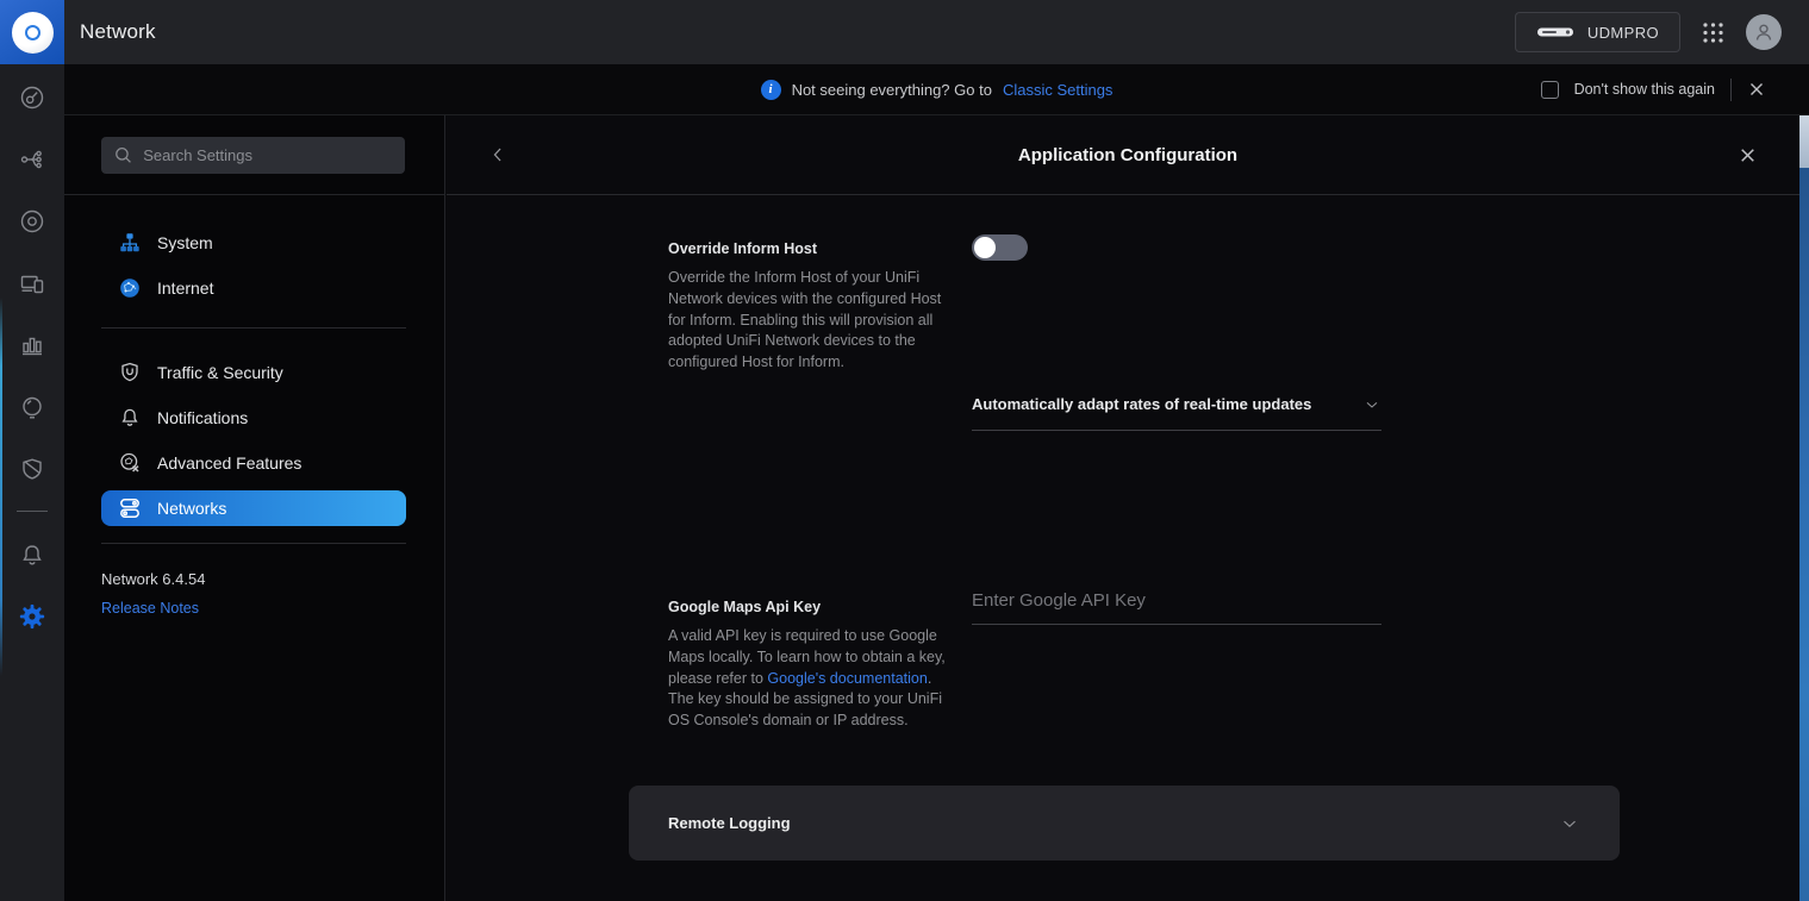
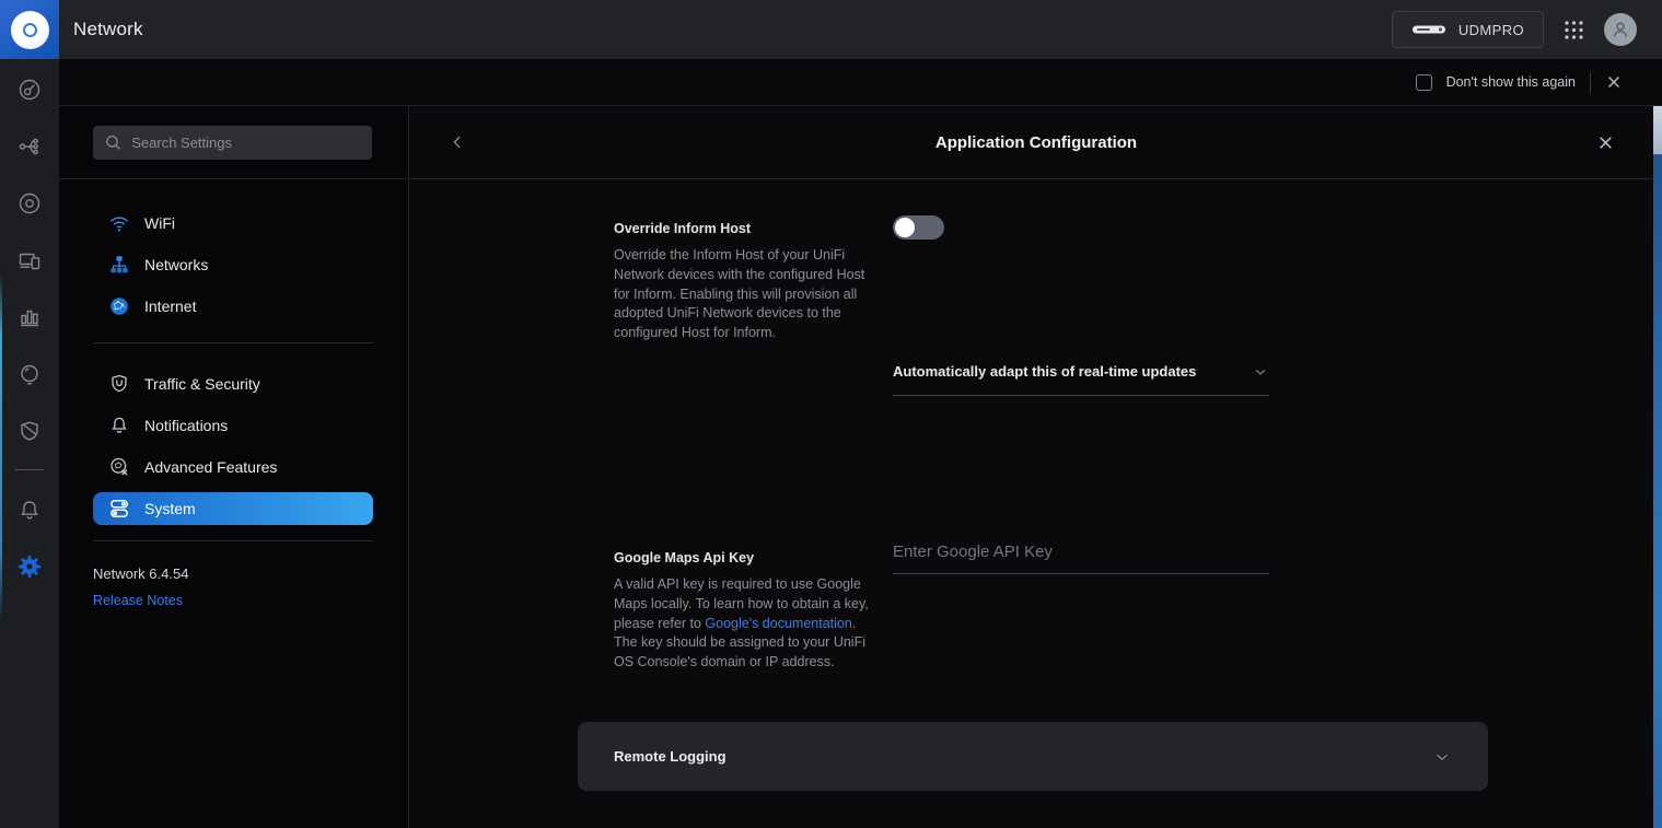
  Network
  UDMPRO
- i
- Not seeing everything? Go to
- Classic Settings
  Don't show this again
  Search Settings
+ WiFi
- System
+ Networks
  Internet
  Traffic & Security
  Notifications
  Advanced Features
- Networks
+ System
  Network 6.4.54
  Release Notes
  Application Configuration
  Override Inform Host
  Override the Inform Host of your UniFi Network devices with the configured Host for Inform. Enabling this will provision all adopted UniFi Network devices to the configured Host for Inform.
- Automatically adapt rates of real-time updates
+ Automatically adapt this of real-time updates
  Google Maps Api Key
  A valid API key is required to use Google Maps locally. To learn how to obtain a key, please refer to Google's documentation. The key should be assigned to your UniFi OS Console's domain or IP address.
  Enter Google API Key
  Remote Logging
